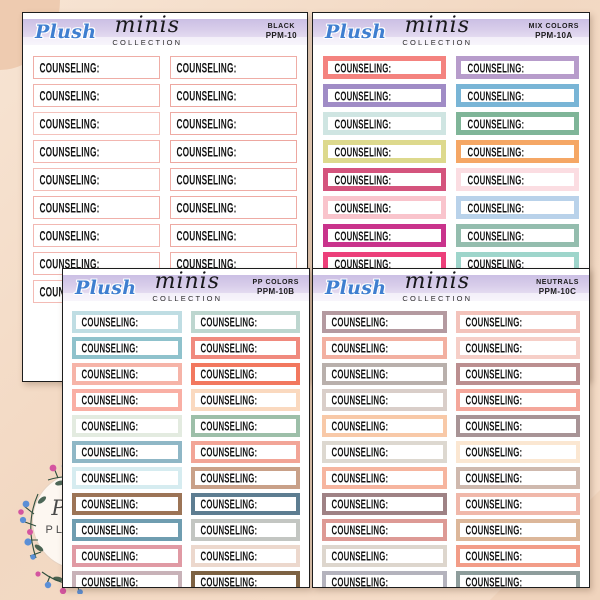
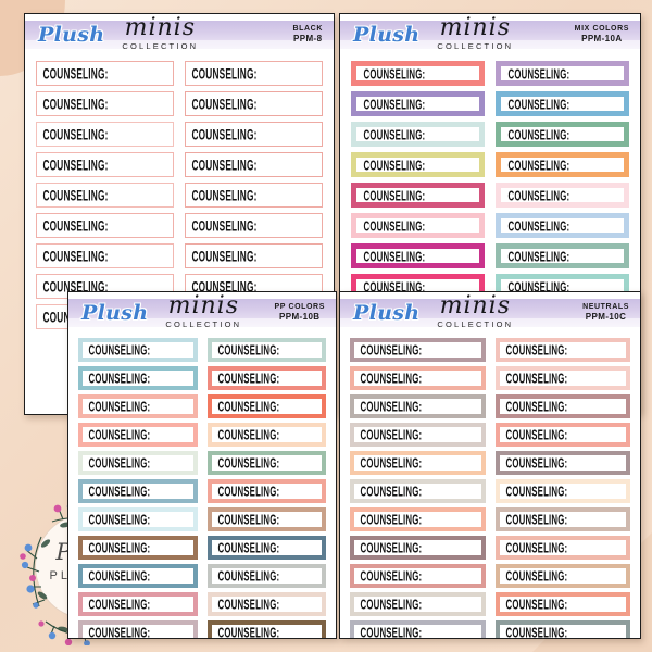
  Plush
  minis
  COLLECTION
- PPM-10
+ PPM-8
  COUNSELING:
  COUNSELING:
  COUNSELING:
  COUNSELING:
  COUNSELING:
  COUNSELING:
  COUNSELING:
  COUNSELING:
  COUNSELING:
  COUNSELING:
  COUNSELING:
  COUNSELING:
  COUNSELING:
  COUNSELING:
  COUNSELING:
  COUNSELING:
  Plush
  minis
  COLLECTION
  PPM-10A
  COUNSELING:
  COUNSELING:
  COUNSELING:
  COUNSELING:
  COUNSELING:
  COUNSELING:
  COUNSELING:
  COUNSELING:
  COUNSELING:
  COUNSELING:
  COUNSELING:
  COUNSELING:
  COUNSELING:
  COUNSELING:
  COUNSELING:
  COUNSELING:
  Plush
  minis
  COLLECTION
  PPM-10B
  COUNSELING:
  COUNSELING:
  COUNSELING:
  COUNSELING:
  COUNSELING:
  COUNSELING:
  COUNSELING:
  COUNSELING:
  COUNSELING:
  COUNSELING:
  COUNSELING:
  COUNSELING:
  COUNSELING:
  COUNSELING:
  COUNSELING:
  COUNSELING:
  COUNSELING:
  COUNSELING:
  COUNSELING:
  COUNSELING:
  COUNSELING:
  COUNSELING:
  Plush
  minis
  COLLECTION
  PPM-10C
  COUNSELING:
  COUNSELING:
  COUNSELING:
  COUNSELING:
  COUNSELING:
  COUNSELING:
  COUNSELING:
  COUNSELING:
  COUNSELING:
  COUNSELING:
  COUNSELING:
  COUNSELING:
  COUNSELING:
  COUNSELING:
  COUNSELING:
  COUNSELING:
  COUNSELING:
  COUNSELING:
  COUNSELING:
  COUNSELING:
  COUNSELING:
  COUNSELING:
